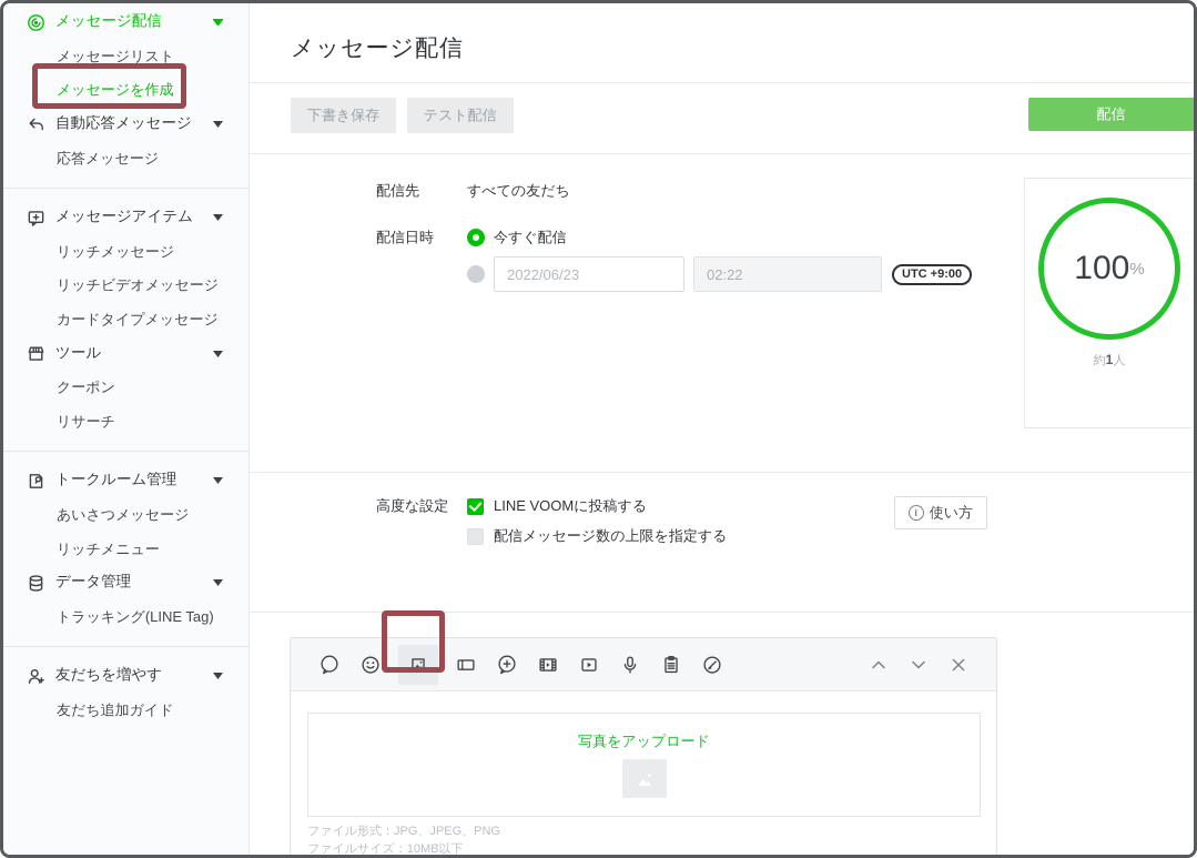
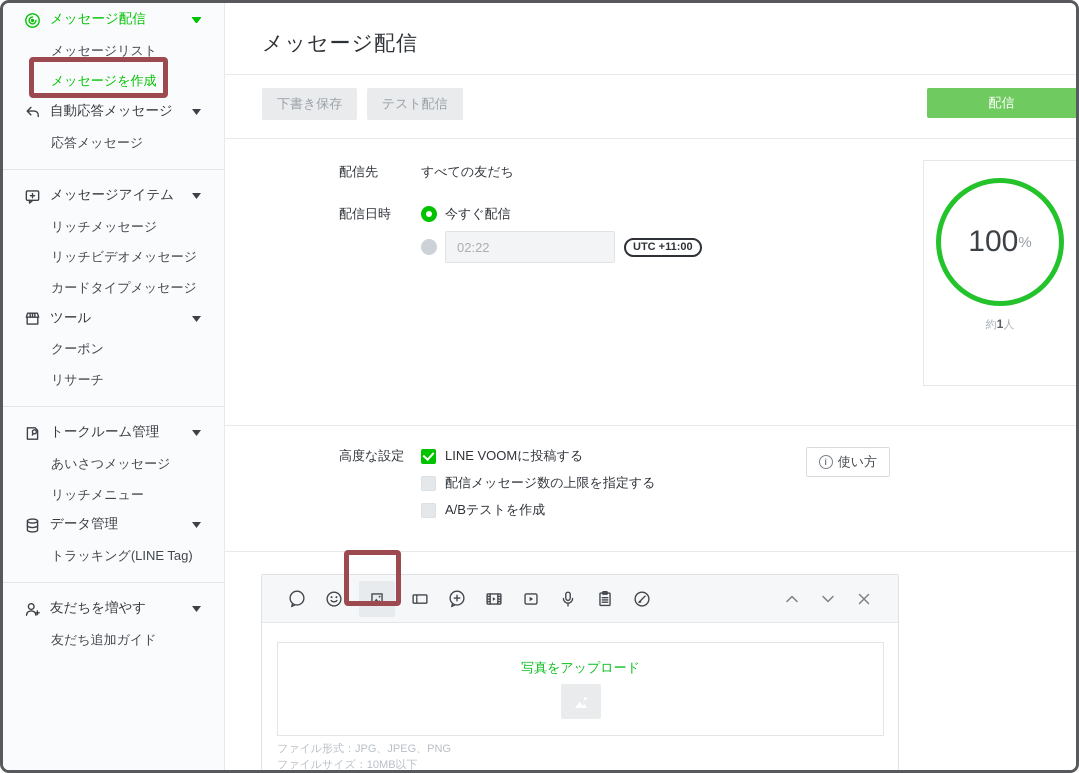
  メッセージ配信
  メッセージリスト
  メッセージを作成
  自動応答メッセージ
  応答メッセージ
  メッセージアイテム
  リッチメッセージ
  リッチビデオメッセージ
  カードタイプメッセージ
  ツール
  クーポン
  リサーチ
  トークルーム管理
  あいさつメッセージ
  リッチメニュー
  データ管理
  トラッキング(LINE Tag)
  友だちを増やす
  友だち追加ガイド
  メッセージ配信
  下書き保存 テスト配信
  配信
  配信先
  すべての友だち
  配信日時
  今すぐ配信
- 2022/06/23
  02:22
- UTC +9:00
+ UTC +11:00
  高度な設定
  LINE VOOMに投稿する
  配信メッセージ数の上限を指定する
+ A/Bテストを作成
  i
  使い方
  写真をアップロード
  ファイル形式：JPG、JPEG、PNG
  ファイルサイズ：10MB以下
  100
  %
  約1人
